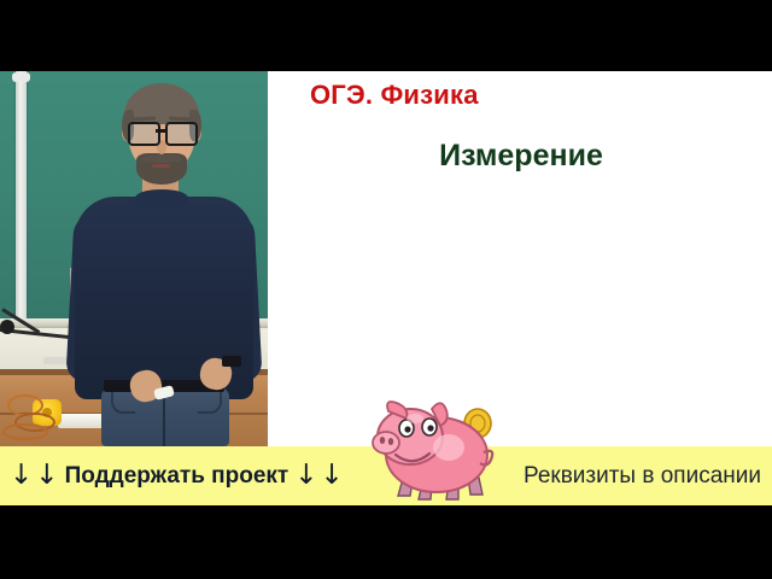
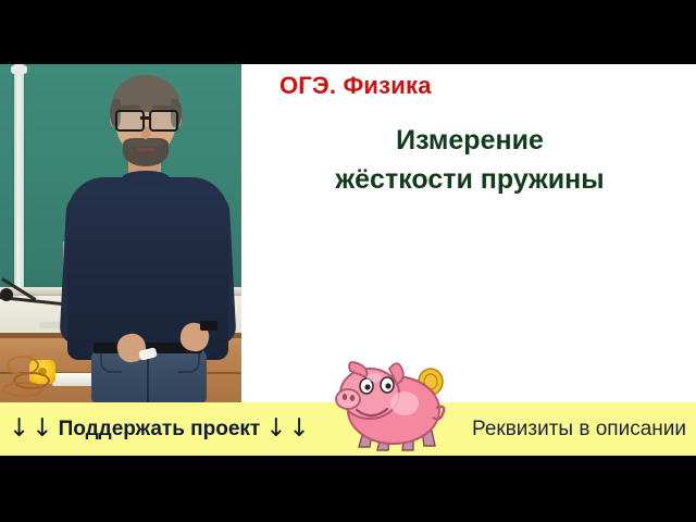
  ОГЭ. Физика
  Измерение
+ жёсткости пружины
  ↓
  ↓
  Поддержать проект
  ↓
  ↓
  Реквизиты в описании
